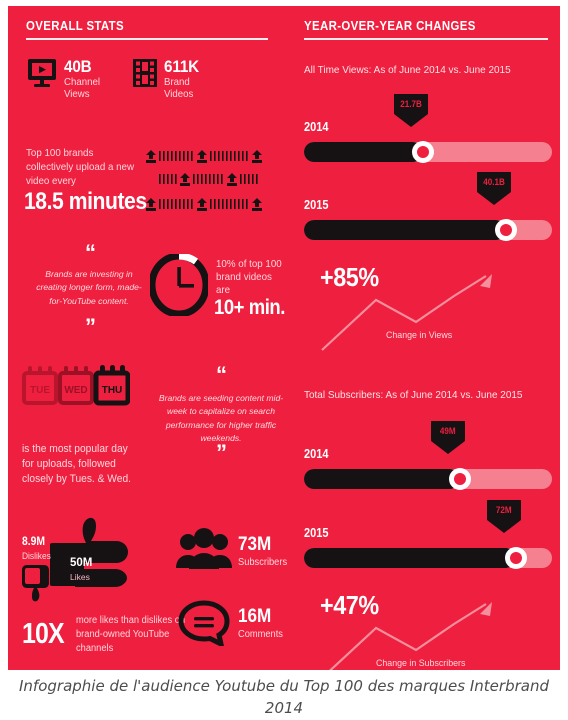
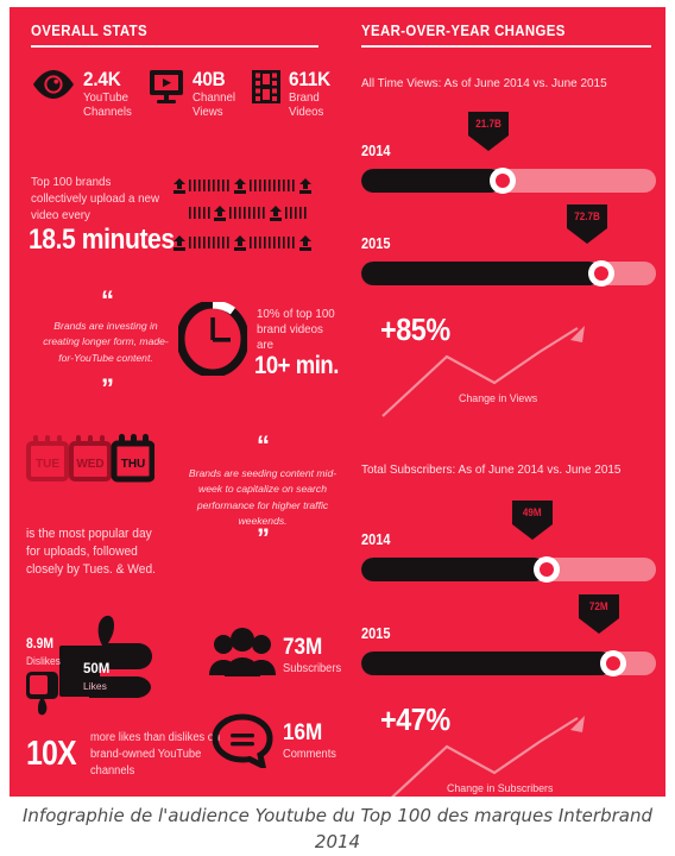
  OVERALL STATS
+ 2.4K
+ YouTube Channels
  40B
  Channel Views
  611K
  Brand Videos
  Top 100 brands collectively upload a new video every
  18.5 minutes
  “
  Brands are investing in creating longer form, made-for-YouTube content.
  ”
  10% of top 100 brand videos are
  10+ min.
  TUE
  WED
  THU
  is the most popular day for uploads, followed closely by Tues. & Wed.
  “
  Brands are seeding content mid-week to capitalize on search performance for higher traffic weekends.
  ”
  8.9M
  Dislikes
  50M
  Likes
  10X
  more likes than dislikes o brand-owned YouTube channels
  73M
  Subscribers
  16M
  Comments
  YEAR-OVER-YEAR CHANGES
  All Time Views: As of June 2014 vs. June 2015
  2014
  21.7B
  2015
- 40.1B
+ 72.7B
  +85%
  Change in Views
  Total Subscribers: As of June 2014 vs. June 2015
  2014
  49M
  2015
  72M
  +47%
  Change in Subscribers
  Infographie de l'audience Youtube du Top 100 des marques Interbrand 2014
